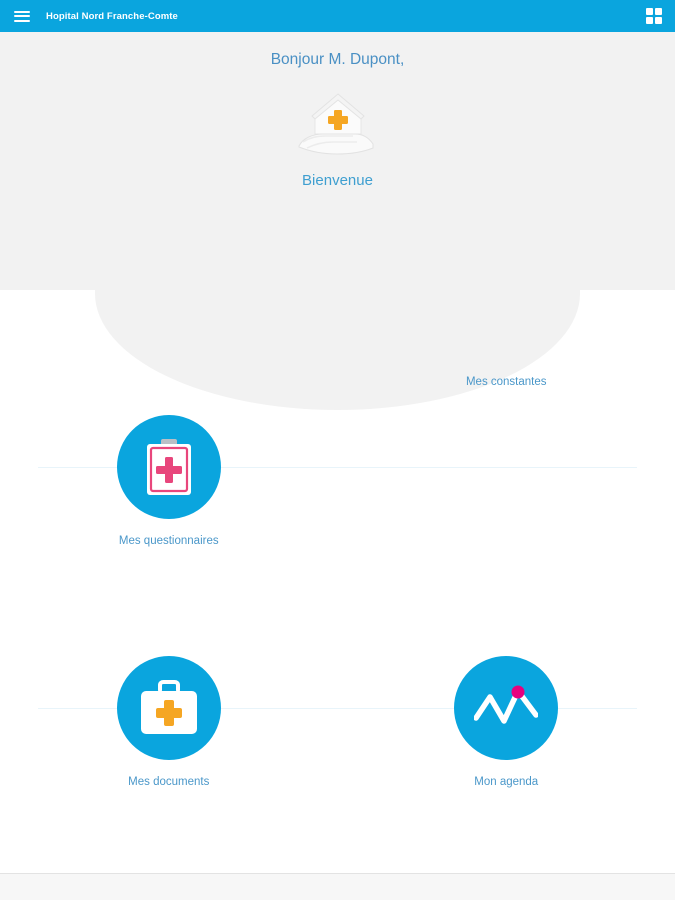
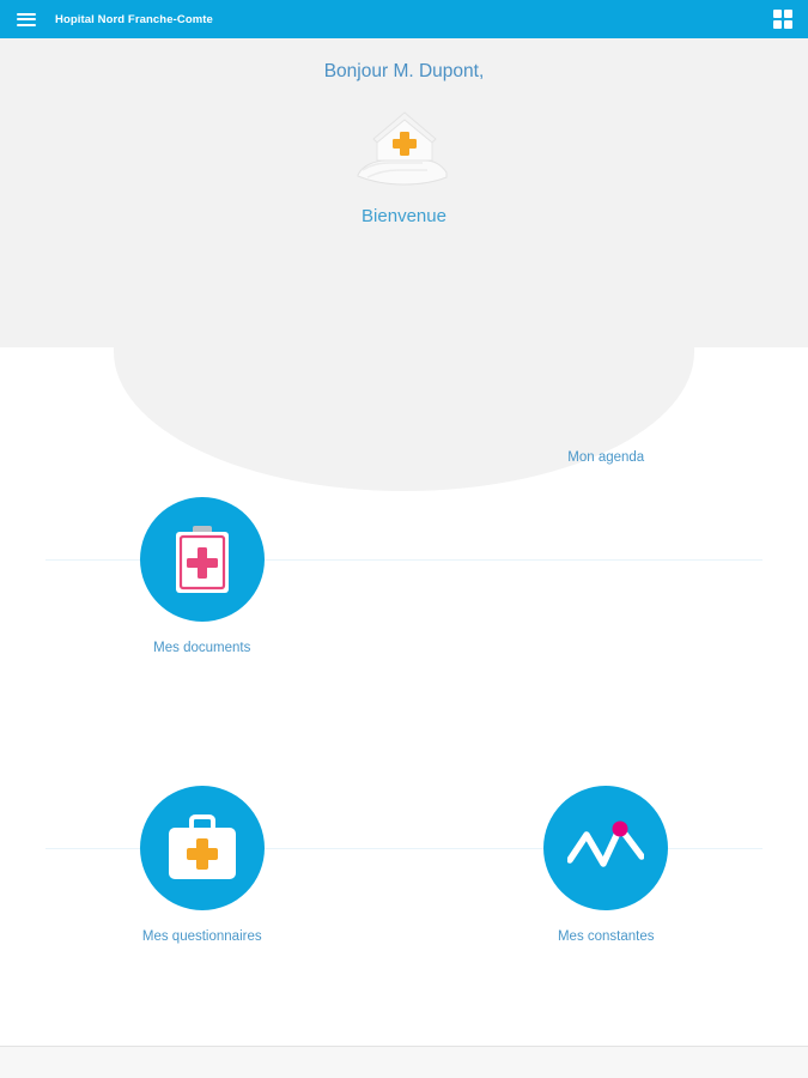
  Hopital Nord Franche-Comte
  Bonjour M. Dupont,
  Bienvenue
- Mes questionnaires
+ Mes documents
- Mes constantes
+ Mon agenda
- Mes documents
+ Mes questionnaires
- Mon agenda
+ Mes constantes
